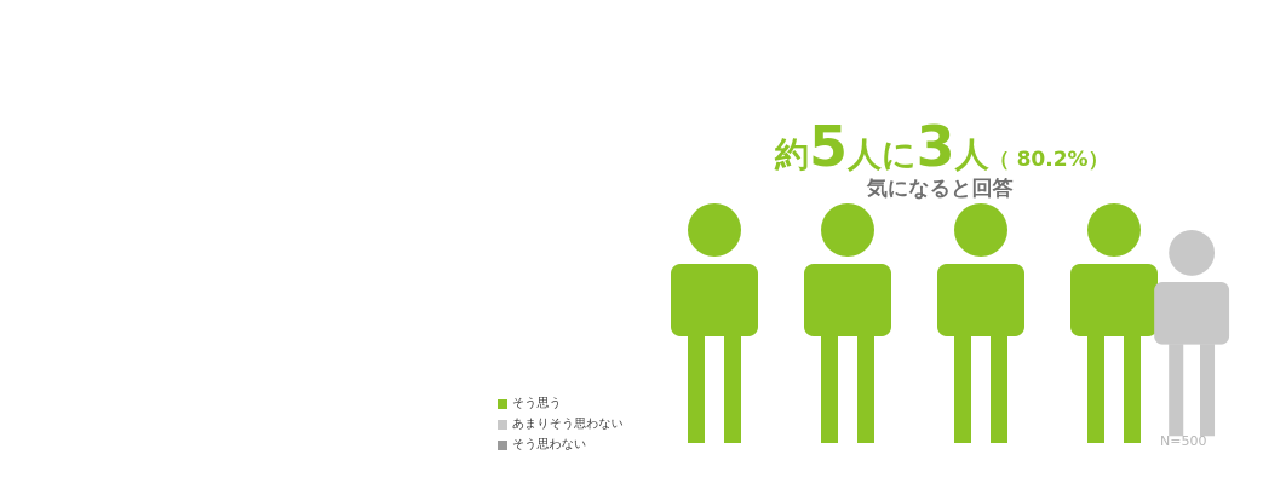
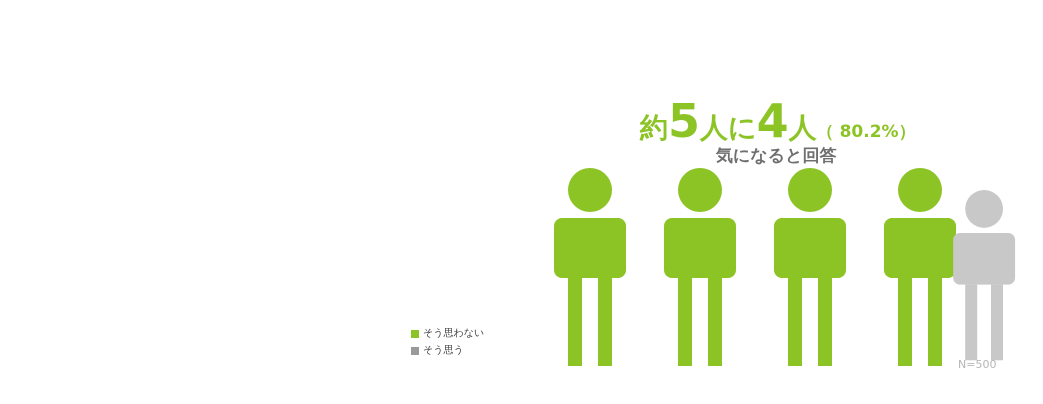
- そう思う
+ そう思わない
- あまりそう思わない
- そう思わない
+ そう思う
- 約5人に3人（ 80.2%）
+ 約5人に4人（ 80.2%）
  気になると回答
  N=500
